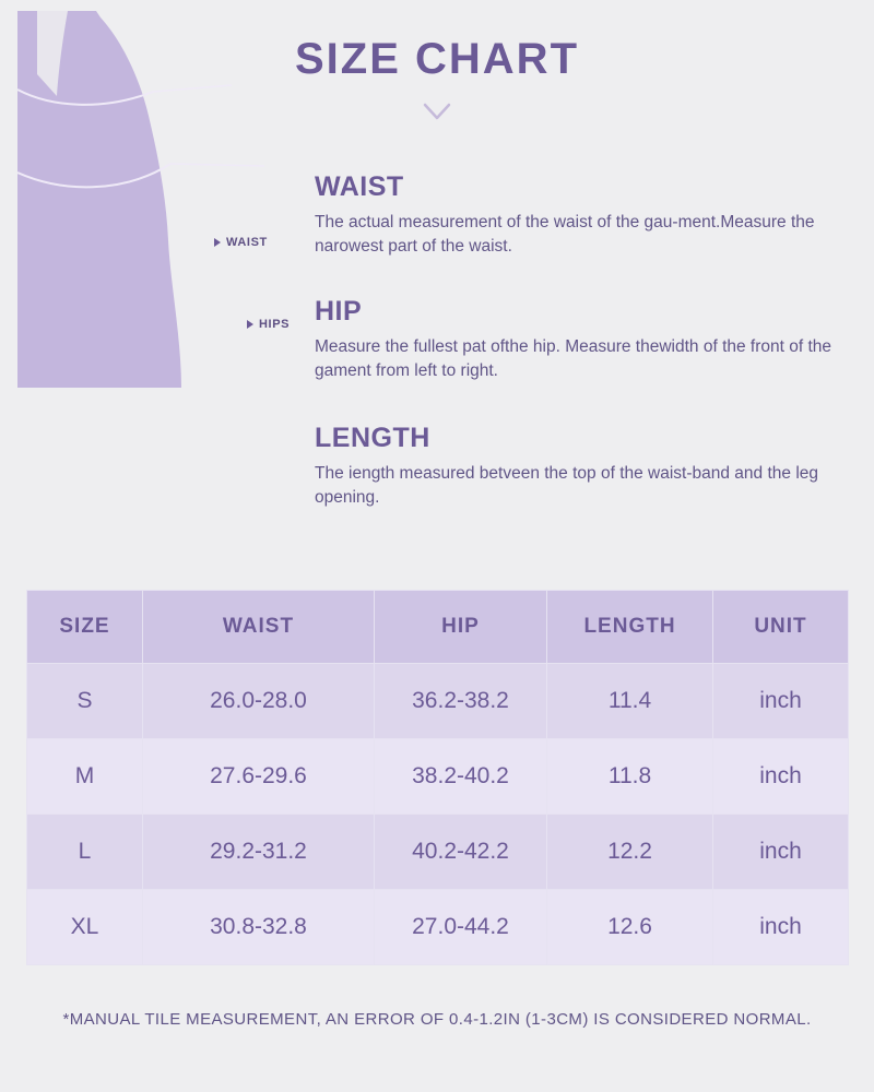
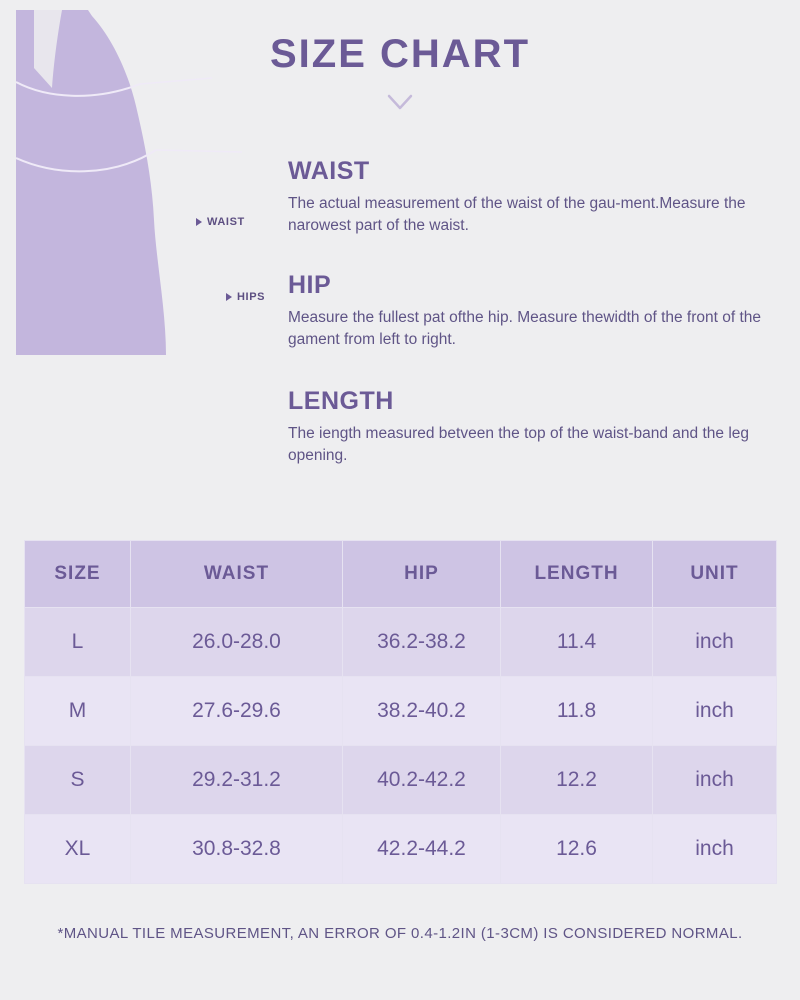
  SIZE CHART
  WAIST
  HIPS
  WAIST
  The actual measurement of the waist of the gau-ment.Measure the narowest part of the waist.
  HIP
  Measure the fullest pat ofthe hip. Measure thewidth of the front of the gament from left to right.
  LENGTH
  The iength measured betveen the top of the waist-band and the leg opening.
  SIZE	WAIST	HIP	LENGTH	UNIT
- S	26.0-28.0	36.2-38.2	11.4	inch
+ L	26.0-28.0	36.2-38.2	11.4	inch
  M	27.6-29.6	38.2-40.2	11.8	inch
- L	29.2-31.2	40.2-42.2	12.2	inch
+ S	29.2-31.2	40.2-42.2	12.2	inch
- XL	30.8-32.8	27.0-44.2	12.6	inch
+ XL	30.8-32.8	42.2-44.2	12.6	inch
  *MANUAL TILE MEASUREMENT, AN ERROR OF 0.4-1.2IN (1-3CM) IS CONSIDERED NORMAL.
